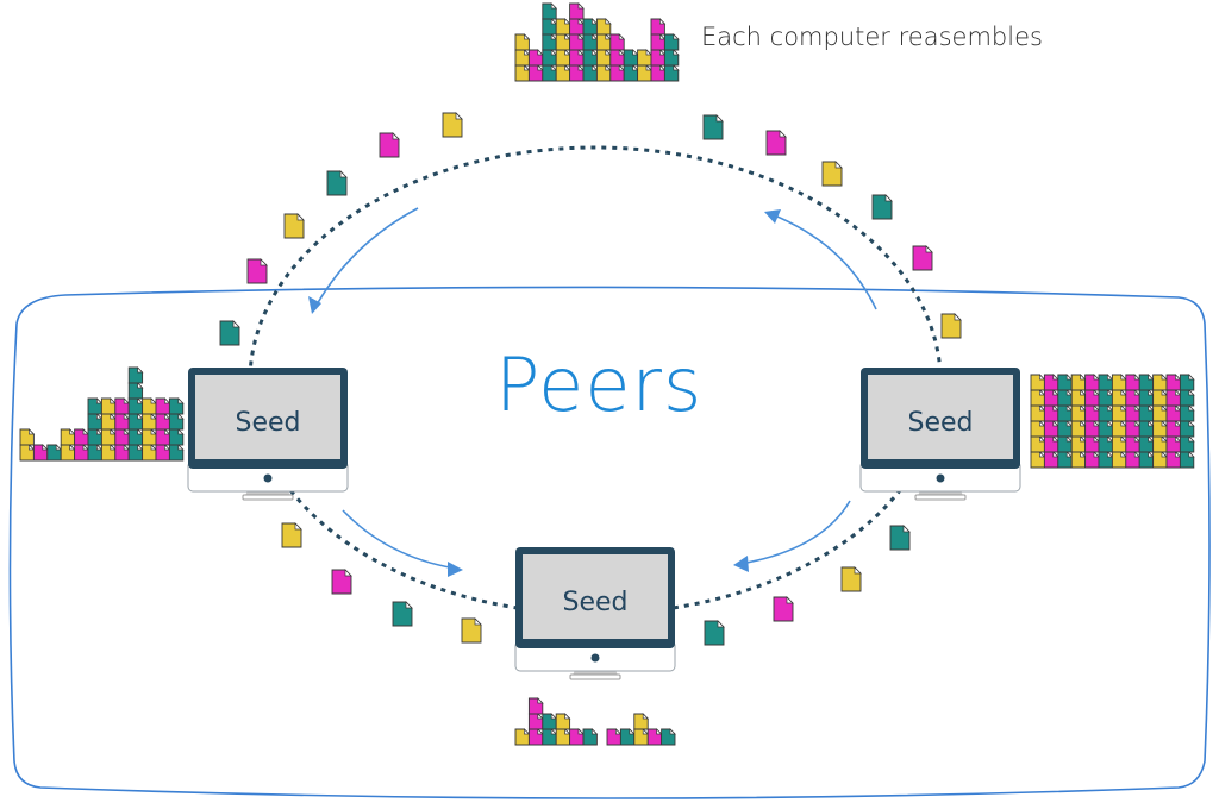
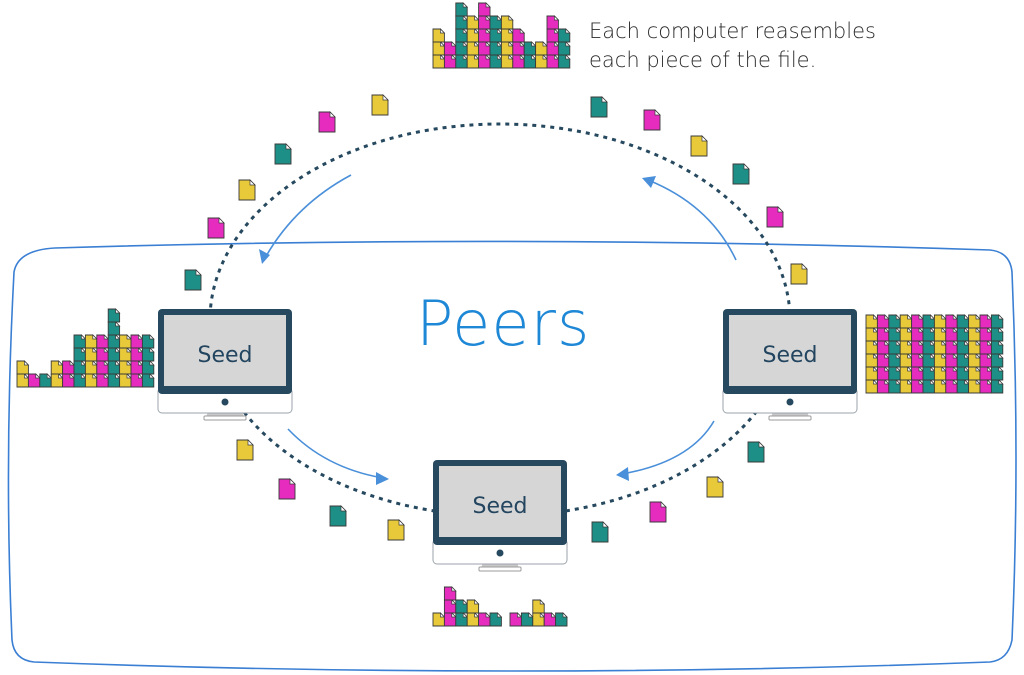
  Each computer reasembles
+ each piece of the file.
  Peers
  Seed
  Seed
  Seed
